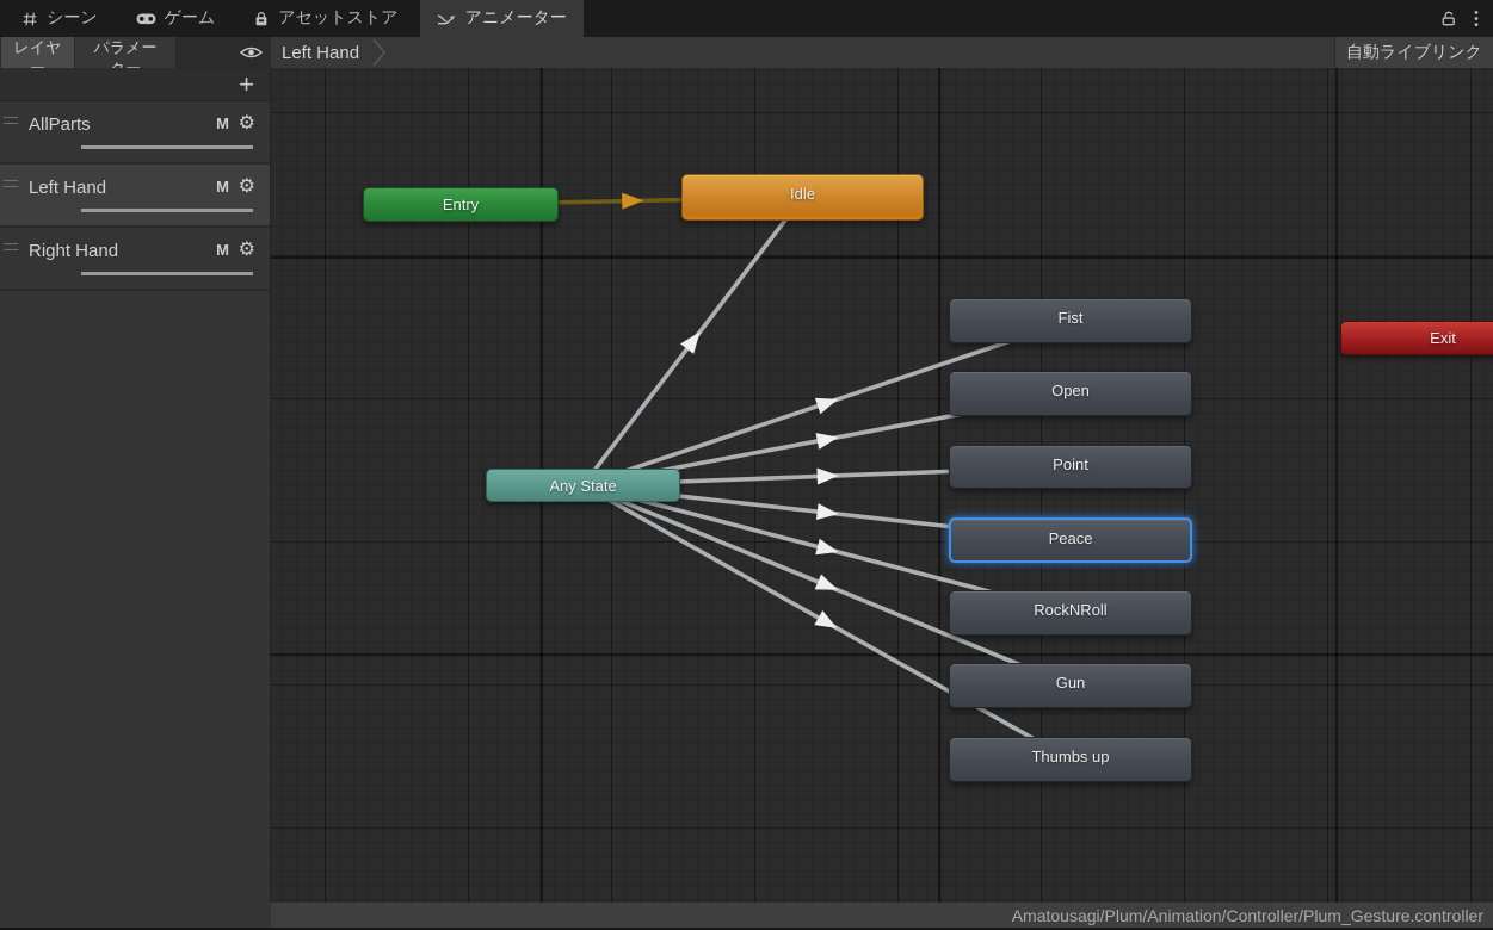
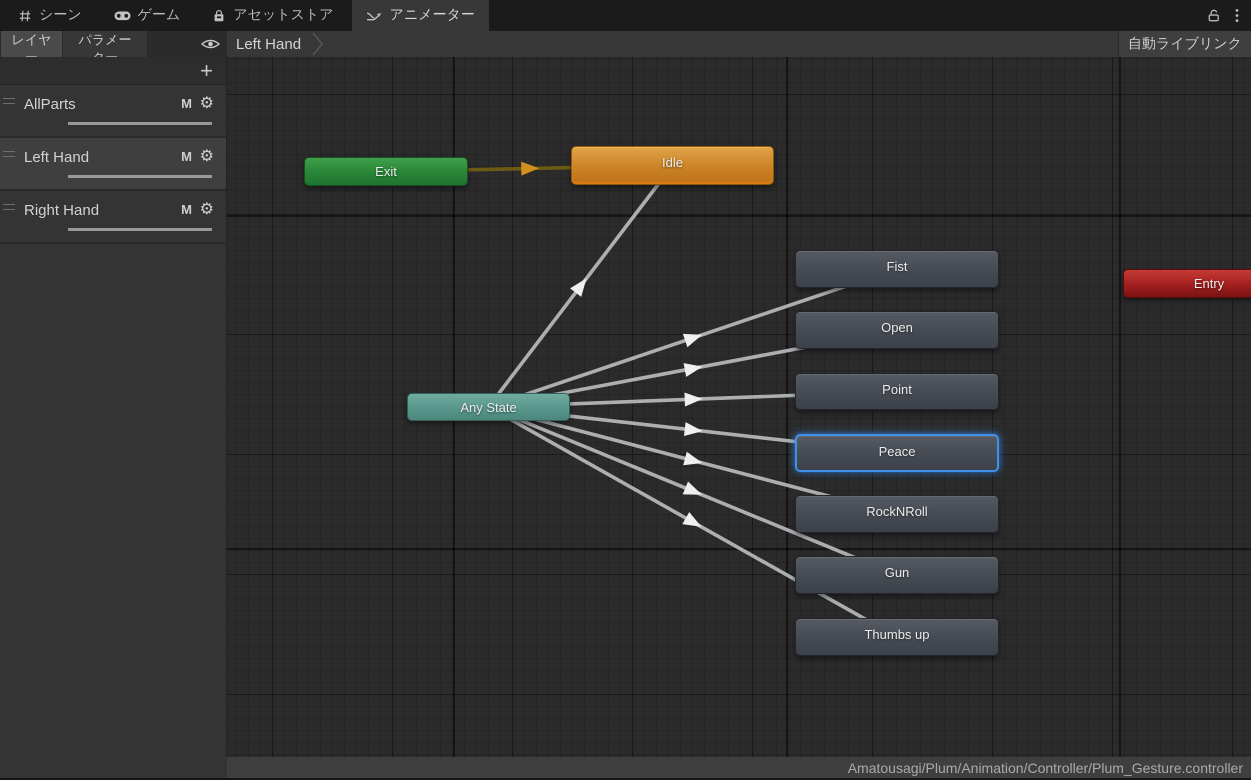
  シーン
  ゲーム
  アセットストア
  アニメーター
  レイヤ
  Left Hand
  自動ライブリンク
  +
  AllParts
  M
  ⚙
  Left Hand
  M
  ⚙
  Right Hand
  M
  ⚙
- Entry
+ Exit
  Idle
  Any State
  Fist
  Open
  Point
  Peace
  RockNRoll
  Gun
  Thumbs up
- Exit
+ Entry
  Amatousagi/Plum/Animation/Controller/Plum_Gesture.controller
